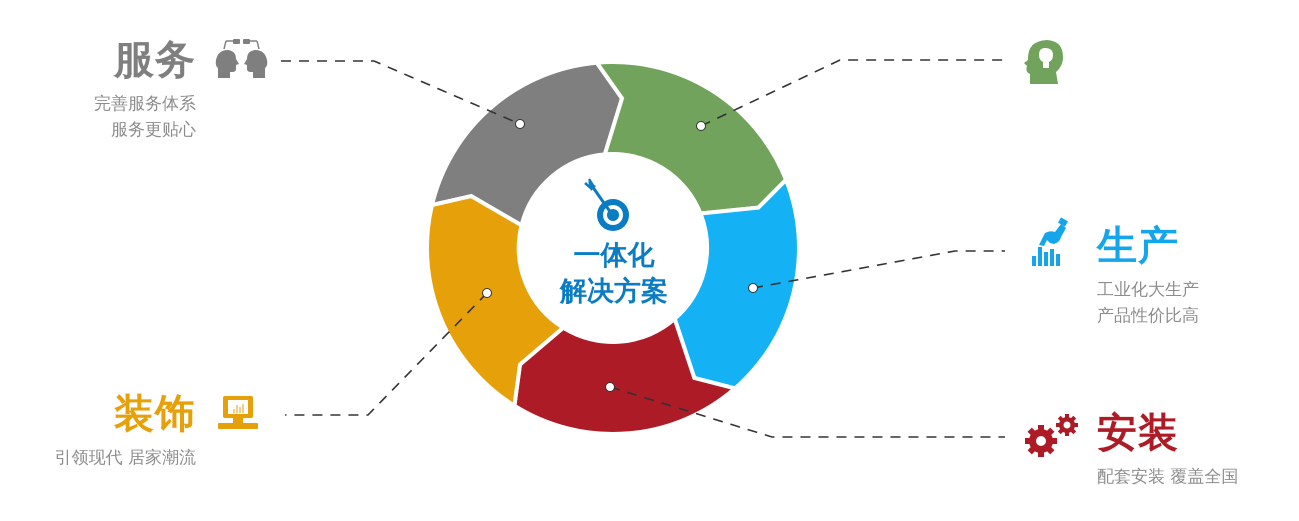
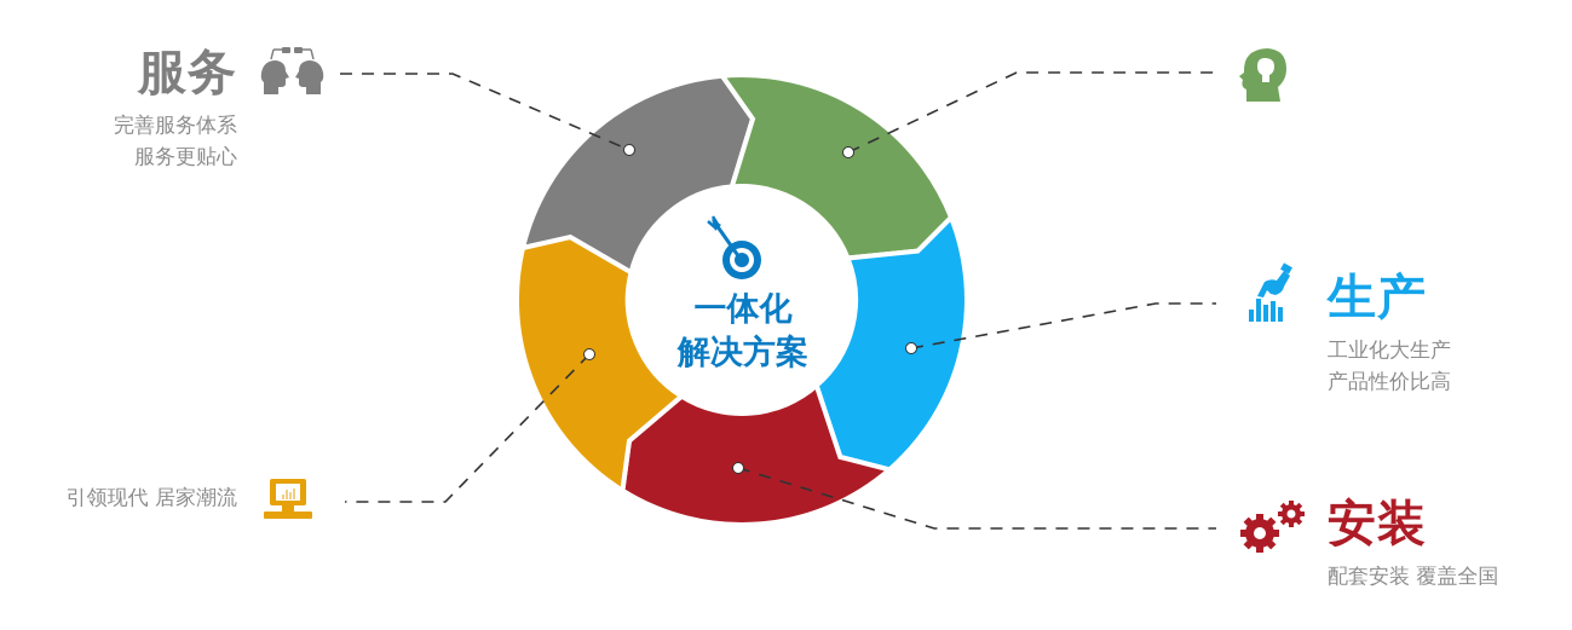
  一体化
  解决方案
  服务
  完善服务体系
  服务更贴心
  生产
  工业化大生产
  产品性价比高
  安装
  配套安装 覆盖全国
- 装饰
  引领现代 居家潮流
